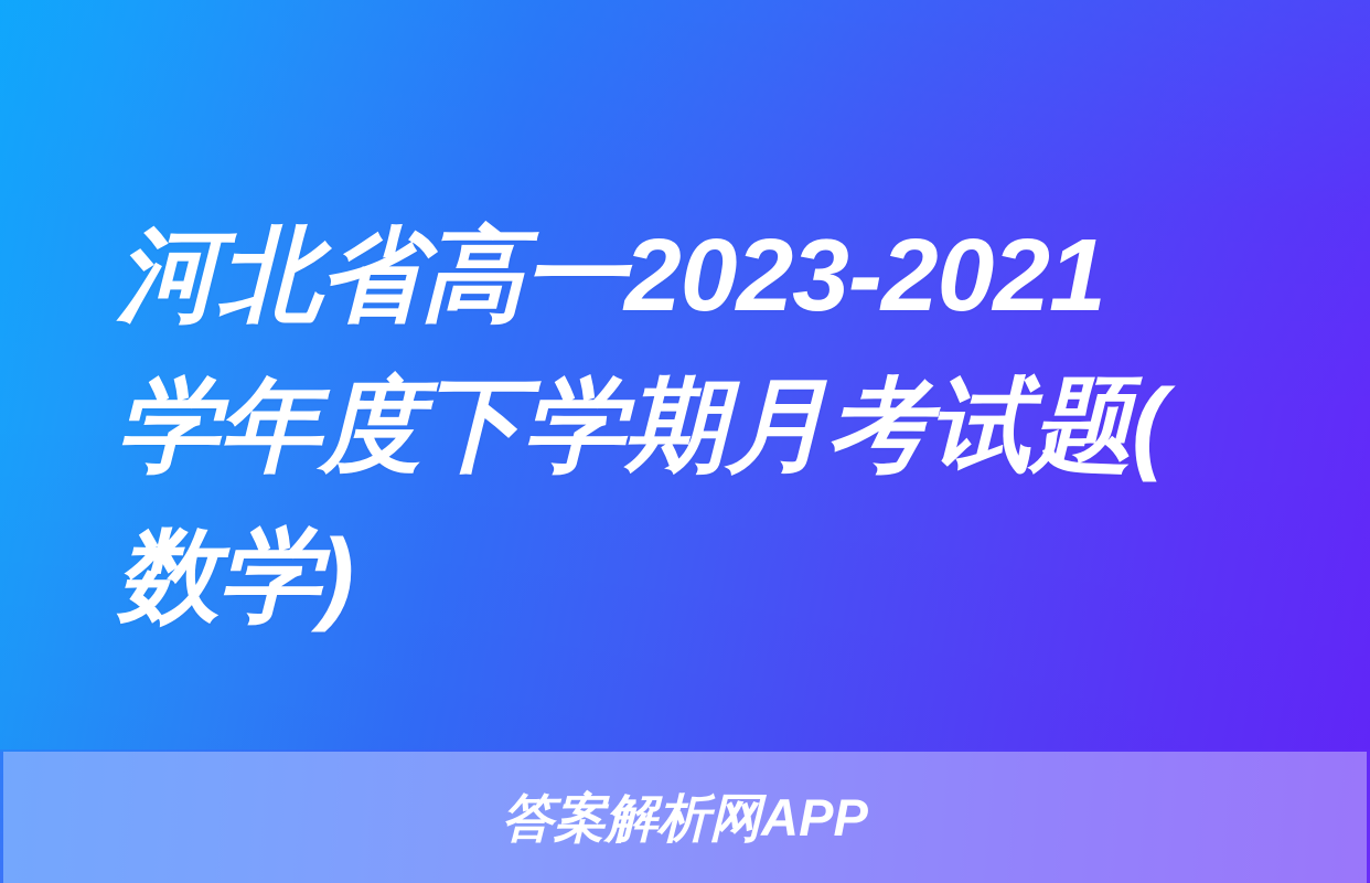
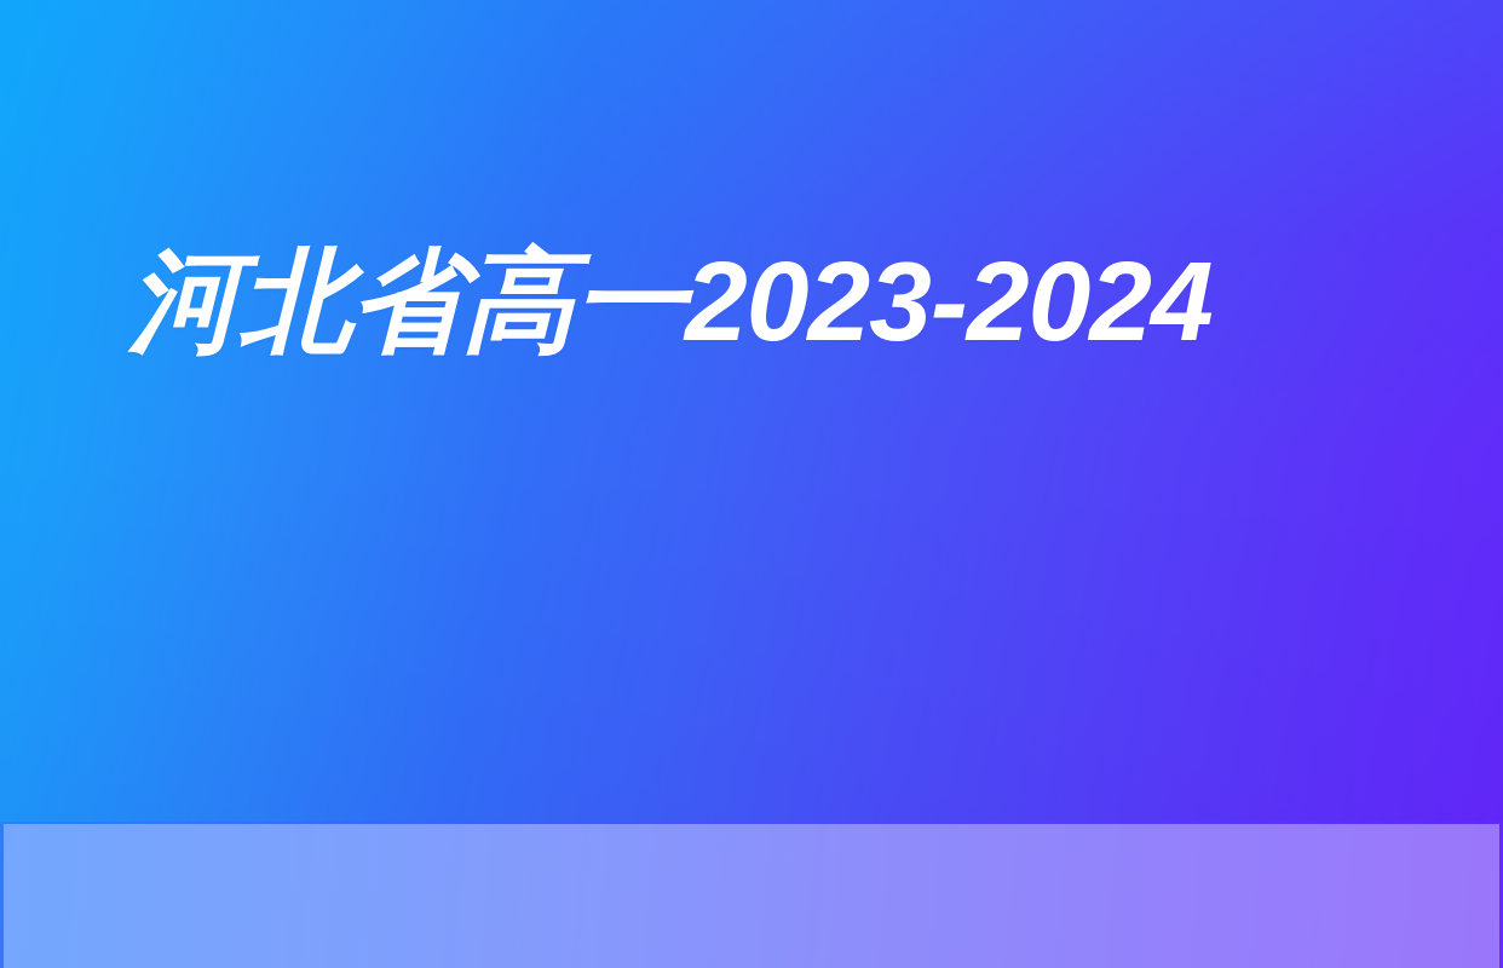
- 河北省高一2023-2021
+ 河北省高一2023-2024
- 学年度下学期月考试题(
- 数学)
- 答案解析网APP
